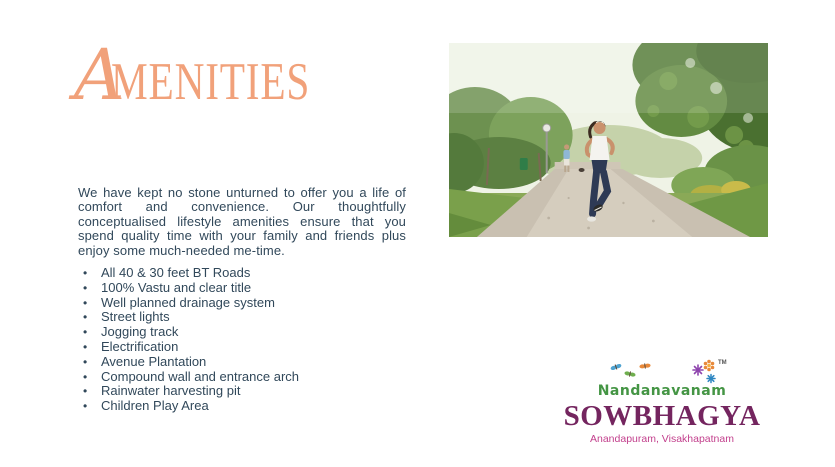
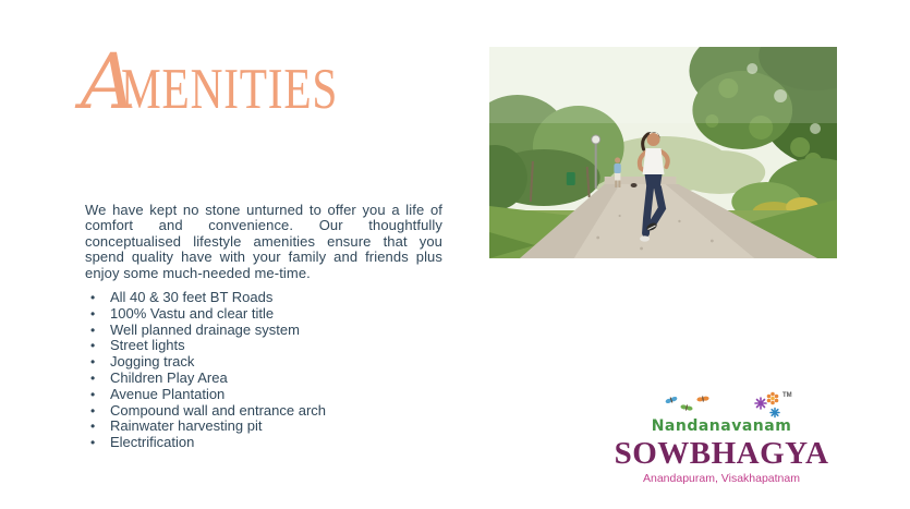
  A
  MENITIES
- We have kept no stone unturned to offer you a life of comfort and convenience. Our thoughtfully conceptualised lifestyle amenities ensure that you spend quality time with your family and friends plus enjoy some much-needed me-time.
+ We have kept no stone unturned to offer you a life of comfort and convenience. Our thoughtfully conceptualised lifestyle amenities ensure that you spend quality have with your family and friends plus enjoy some much-needed me-time.
  All 40 & 30 feet BT Roads
  100% Vastu and clear title
  Well planned drainage system
  Street lights
  Jogging track
- Electrification
+ Children Play Area
  Avenue Plantation
  Compound wall and entrance arch
  Rainwater harvesting pit
- Children Play Area
+ Electrification
  Nandanavanam
  SOWBHAGYA
  Anandapuram, Visakhapatnam
